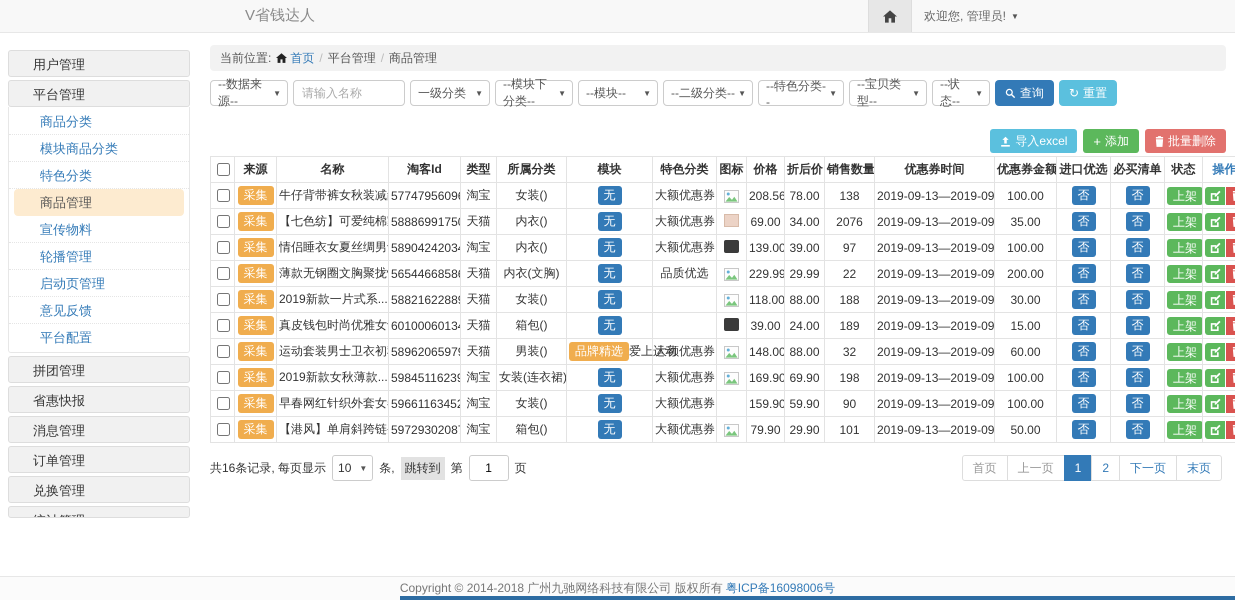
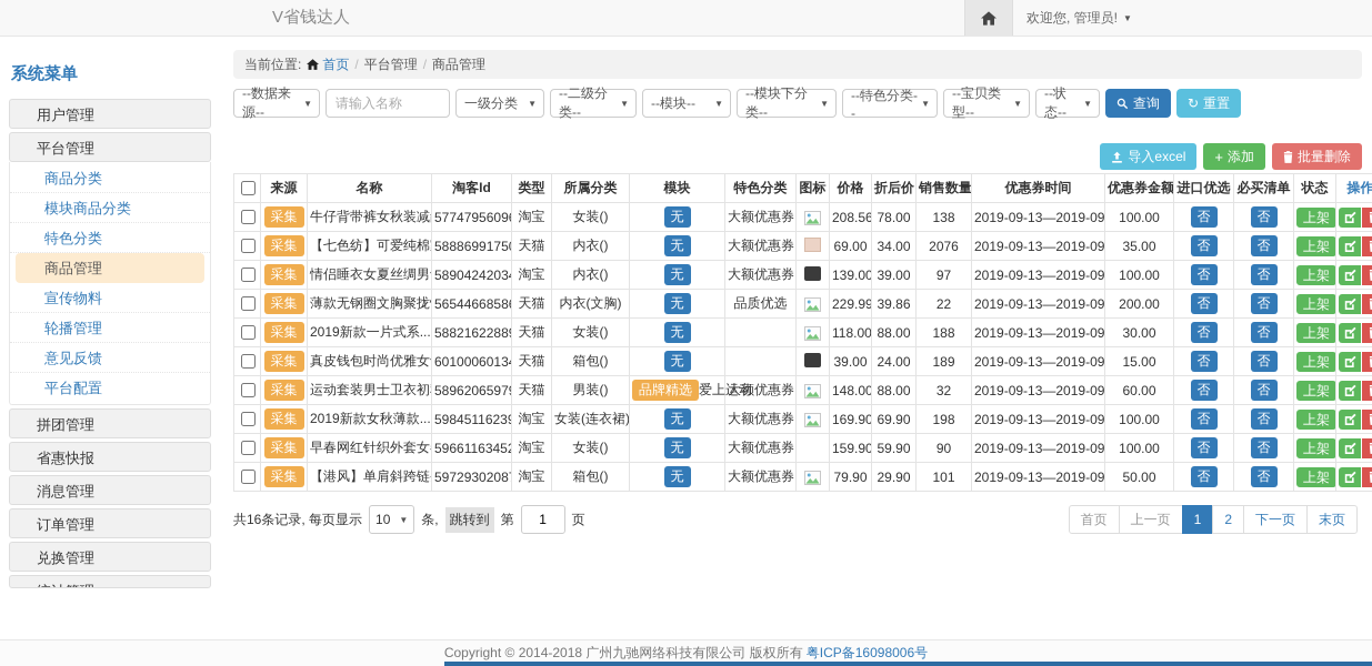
  V省钱达人
  欢迎您, 管理员!
  ▼
+ 系统菜单
  用户管理
  平台管理
  商品分类
  模块商品分类
  特色分类
  商品管理
  宣传物料
  轮播管理
- 启动页管理
  意见反馈
  平台配置
  拼团管理
  省惠快报
  消息管理
  订单管理
  兑换管理
  当前位置:
  首页
  /
  平台管理
  /
  商品管理
  --数据来源--
  ▼
  请输入名称
  一级分类
  ▼
- --模块下分类--
+ --二级分类--
  ▼
  --模块--
  ▼
- --二级分类--
+ --模块下分类--
  ▼
  --特色分类--
  ▼
  --宝贝类型--
  ▼
  --状态--
  ▼
  查询
  ↻
  重置
  导入excel
  +
  添加
  批量删除
  	来源	名称	淘客Id	类型	所属分类	模块	特色分类	图标	价格	折后价	销售数量	优惠券时间	优惠券金额	进口优选	必买清单	状态	操作
  	采集	牛仔背带裤女秋装减	5774795609	淘宝	女装()	无	大额优惠券		208.56	78.00	138	2019-09-13—2019-09	100.00	否	否	上架
  	采集	【七色纺】可爱纯棉	5888699175	天猫	内衣()	无	大额优惠券		69.00	34.00	2076	2019-09-13—2019-09	35.00	否	否	上架
  	采集	情侣睡衣女夏丝绸男	5890424203	淘宝	内衣()	无	大额优惠券		139.00	39.00	97	2019-09-13—2019-09	100.00	否	否	上架
- 	采集	薄款无钢圈文胸聚拢	5654466858	天猫	内衣(文胸)	无	品质优选		229.99	29.99	22	2019-09-13—2019-09	200.00	否	否	上架
+ 	采集	薄款无钢圈文胸聚拢	5654466858	天猫	内衣(文胸)	无	品质优选		229.99	39.86	22	2019-09-13—2019-09	200.00	否	否	上架
  	采集	2019新款一片式系...	5882162288	天猫	女装()	无			118.00	88.00	188	2019-09-13—2019-09	30.00	否	否	上架
  	采集	真皮钱包时尚优雅女	6010006013	天猫	箱包()	无			39.00	24.00	189	2019-09-13—2019-09	15.00	否	否	上架
  	采集	运动套装男士卫衣初	5896206597	天猫	男装()	品牌精选 爱上运动	大额优惠券		148.00	88.00	32	2019-09-13—2019-09	60.00	否	否	上架
  	采集	2019新款女秋薄款...	59845116239	淘宝	女装(连衣裙)	无	大额优惠券		169.90	69.90	198	2019-09-13—2019-09	100.00	否	否	上架
  	采集	早春网红针织外套女	59661163452	淘宝	女装()	无	大额优惠券		159.90	59.90	90	2019-09-13—2019-09	100.00	否	否	上架
  	采集	【港风】单肩斜跨链	5972930208	淘宝	箱包()	无	大额优惠券		79.90	29.90	101	2019-09-13—2019-09	50.00	否	否	上架
  共16条记录, 每页显示
  10
  ▼
  条,
  跳转到
  第
  1
  页
  首页
  上一页
  1
  2
  下一页
  末页
  Copyright © 2014-2018 广州九驰网络科技有限公司 版权所有
  粤ICP备16098006号
